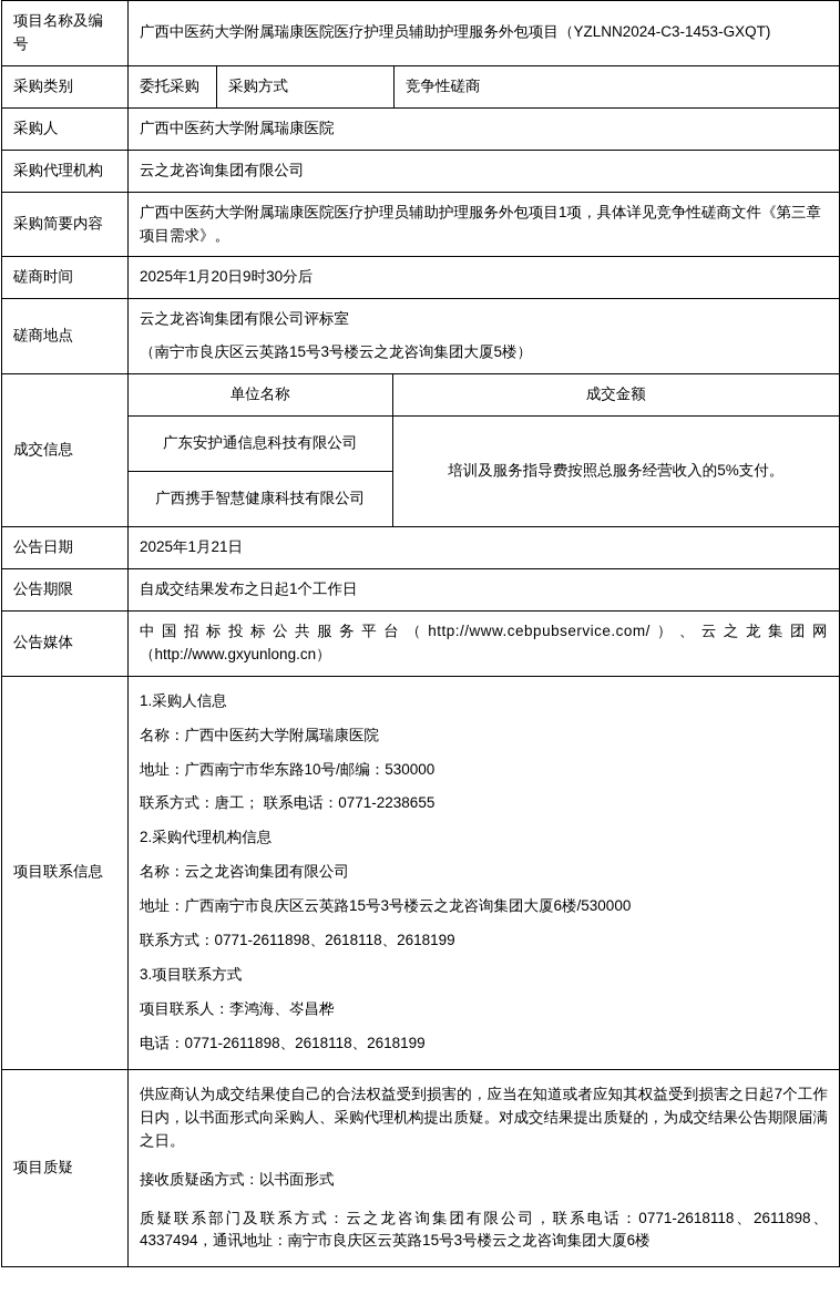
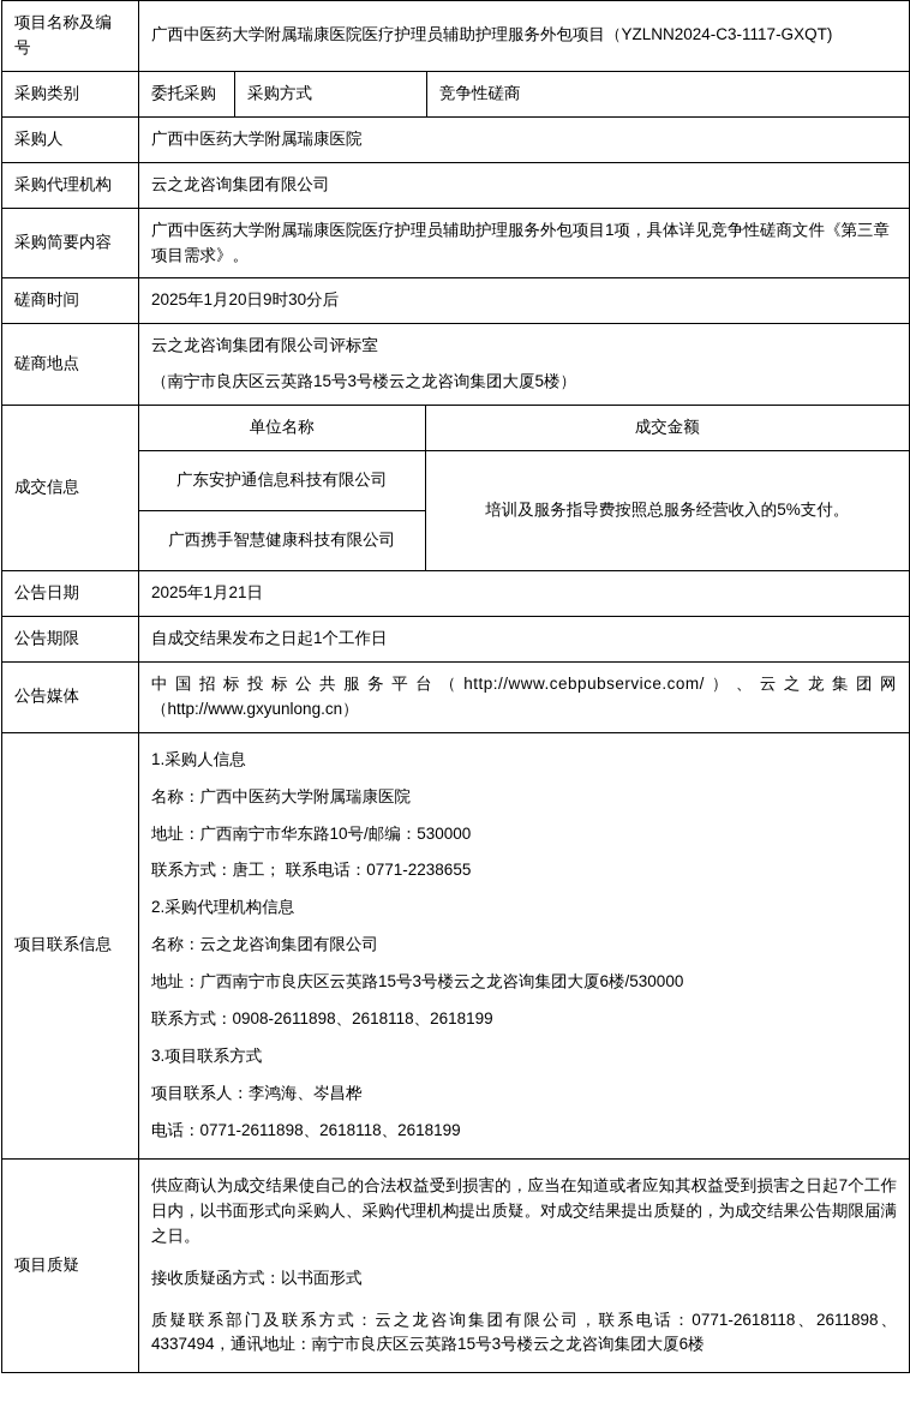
- 项目名称及编号	广西中医药大学附属瑞康医院医疗护理员辅助护理服务外包项目（YZLNN2024-C3-1453-GXQT)
+ 项目名称及编号	广西中医药大学附属瑞康医院医疗护理员辅助护理服务外包项目（YZLNN2024-C3-1117-GXQT)
  采购类别	委托采购	采购方式	竞争性磋商
  采购人	广西中医药大学附属瑞康医院
  采购代理机构	云之龙咨询集团有限公司
  采购简要内容	广西中医药大学附属瑞康医院医疗护理员辅助护理服务外包项目1项，具体详见竞争性磋商文件《第三章 项目需求》。
  磋商时间	2025年1月20日9时30分后
  磋商地点	云之龙咨询集团有限公司评标室 （南宁市良庆区云英路15号3号楼云之龙咨询集团大厦5楼）
  成交信息
  单位名称	成交金额
  广东安护通信息科技有限公司	培训及服务指导费按照总服务经营收入的5%支付。
  广西携手智慧健康科技有限公司
  公告日期	2025年1月21日
  公告期限	自成交结果发布之日起1个工作日
  公告媒体	中国招标投标公共服务平台（http://www.cebpubservice.com/）、云之龙集团网 （http://www.gxyunlong.cn）
- 项目联系信息	1.采购人信息 名称：广西中医药大学附属瑞康医院 地址：广西南宁市华东路10号/邮编：530000 联系方式：唐工； 联系电话：0771-2238655 2.采购代理机构信息 名称：云之龙咨询集团有限公司 地址：广西南宁市良庆区云英路15号3号楼云之龙咨询集团大厦6楼/530000 联系方式：0771-2611898、2618118、2618199 3.项目联系方式 项目联系人：李鸿海、岑昌桦 电话：0771-2611898、2618118、2618199
+ 项目联系信息	1.采购人信息 名称：广西中医药大学附属瑞康医院 地址：广西南宁市华东路10号/邮编：530000 联系方式：唐工； 联系电话：0771-2238655 2.采购代理机构信息 名称：云之龙咨询集团有限公司 地址：广西南宁市良庆区云英路15号3号楼云之龙咨询集团大厦6楼/530000 联系方式：0908-2611898、2618118、2618199 3.项目联系方式 项目联系人：李鸿海、岑昌桦 电话：0771-2611898、2618118、2618199
  项目质疑	供应商认为成交结果使自己的合法权益受到损害的，应当在知道或者应知其权益受到损害之日起7个工作日内，以书面形式向采购人、采购代理机构提出质疑。对成交结果提出质疑的，为成交结果公告期限届满之日。 接收质疑函方式：以书面形式 质疑联系部门及联系方式：云之龙咨询集团有限公司，联系电话：0771-2618118、2611898、4337494，通讯地址：南宁市良庆区云英路15号3号楼云之龙咨询集团大厦6楼
